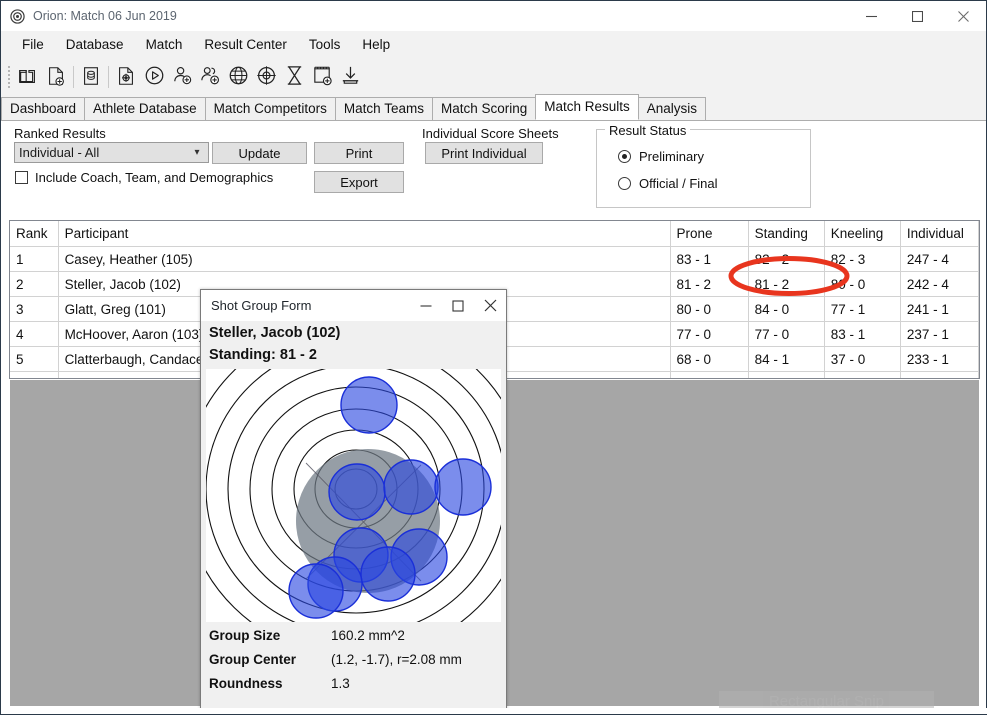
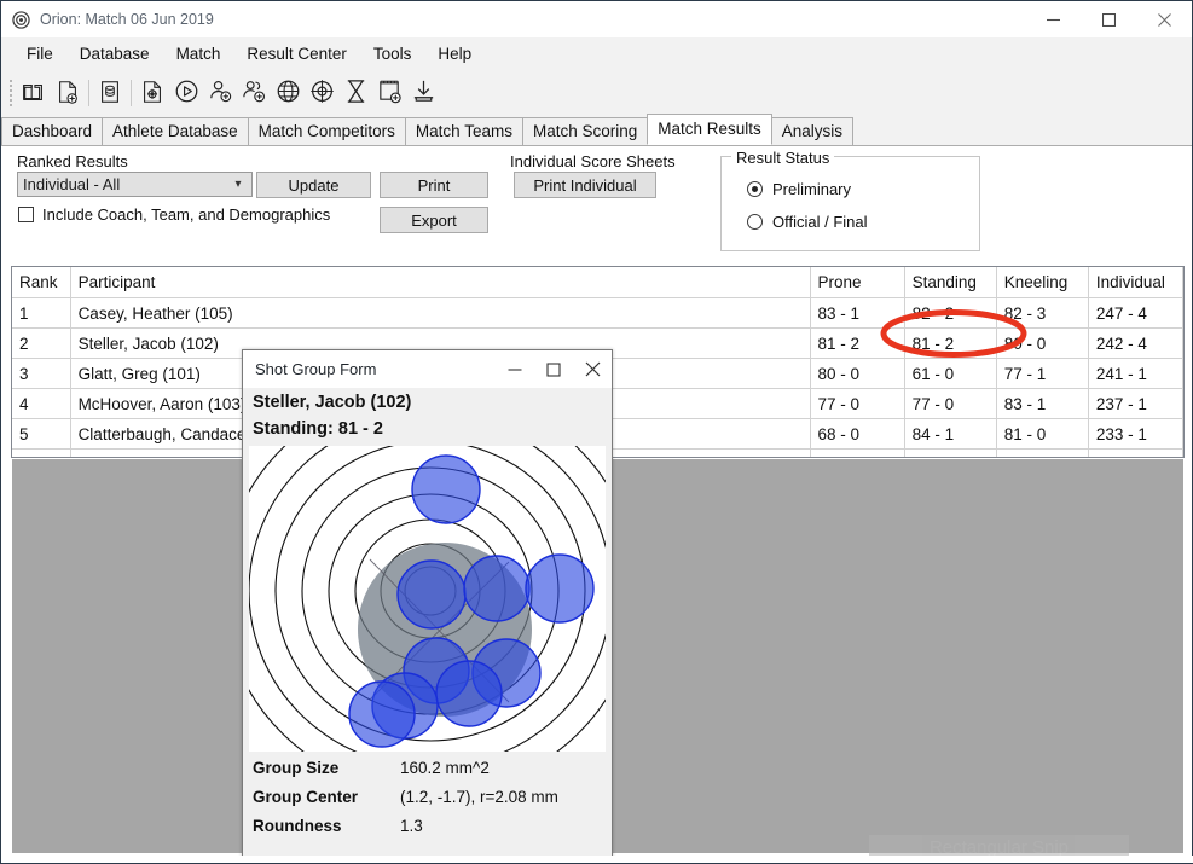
  Orion: Match 06 Jun 2019
  File
  Database
  Match
  Result Center
  Tools
  Help
  Dashboard
  Athlete Database
  Match Competitors
  Match Teams
  Match Scoring
  Match Results
  Analysis
  Ranked Results
  Individual - All
  ▾
  Update
  Print
  Export
  Include Coach, Team, and Demographics
  Individual Score Sheets
  Print Individual
  Result Status
  Preliminary
  Official / Final
  Rank	Participant	Prone	Standing	Kneeling	Individual
  1	Casey, Heather (105)	83 - 1		82 - 3	247 - 4
  2	Steller, Jacob (102)	81 - 2	81 - 2	8 - 0	242 - 4
- 3	Glatt, Greg (101)	80 - 0	84 - 0	77 - 1	241 - 1
+ 3	Glatt, Greg (101)	80 - 0	61 - 0	77 - 1	241 - 1
  4	McHoover, Aaron (103	77 - 0	77 - 0	83 - 1	237 - 1
- 5	Clatterbaugh, Candac	68 - 0	84 - 1	37 - 0	233 - 1
+ 5	Clatterbaugh, Candac	68 - 0	84 - 1	81 - 0	233 - 1
  Shot Group Form
  Steller, Jacob (102)
  Standing: 81 - 2
  Group Size
  160.2 mm^2
  Group Center
  (1.2, -1.7), r=2.08 mm
  Roundness
  1.3
  Rectangular Snip
